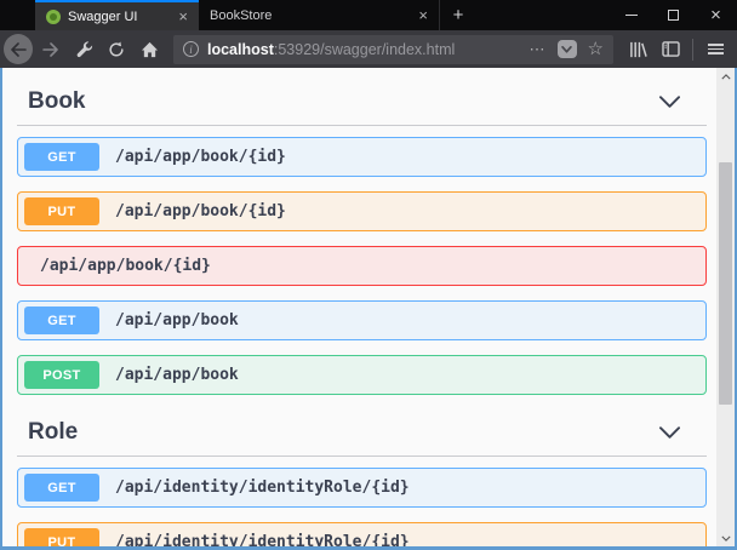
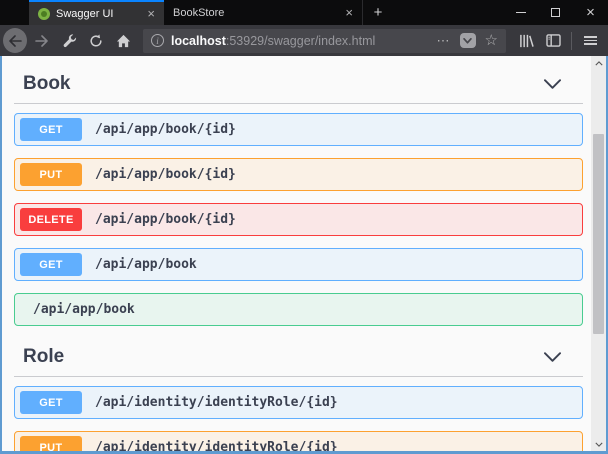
  Swagger UI
  ×
  BookStore
  ×
  +
  ×
  i
  localhost:53929/swagger/index.html
  ⋯
  ☆
  Book
  GET
  /api/app/book/{id}
  PUT
  /api/app/book/{id}
+ DELETE
  /api/app/book/{id}
  GET
  /api/app/book
- POST
  /api/app/book
  Role
  GET
  /api/identity/identityRole/{id}
  PUT
  /api/identity/identityRole/{id}
